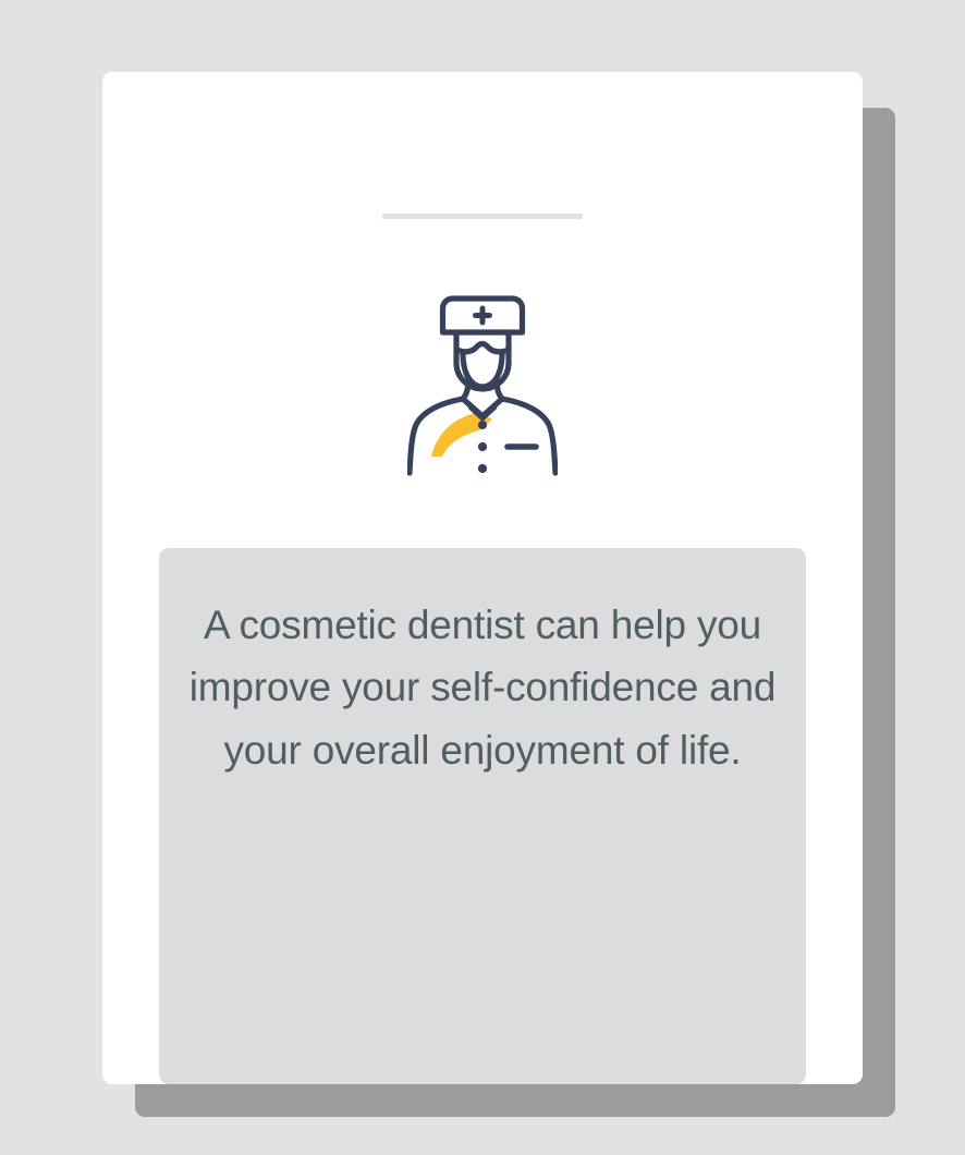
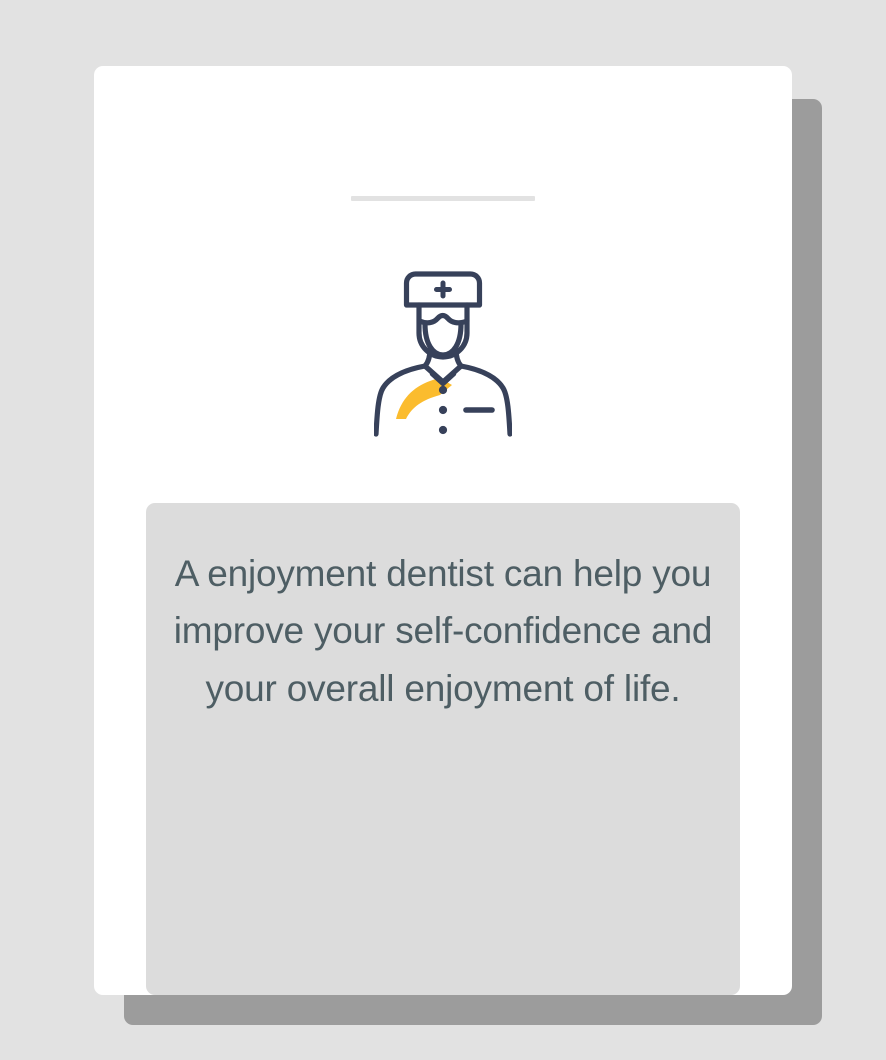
- A cosmetic dentist can help you improve your self-confidence and your overall enjoyment of life.
+ A enjoyment dentist can help you improve your self-confidence and your overall enjoyment of life.
